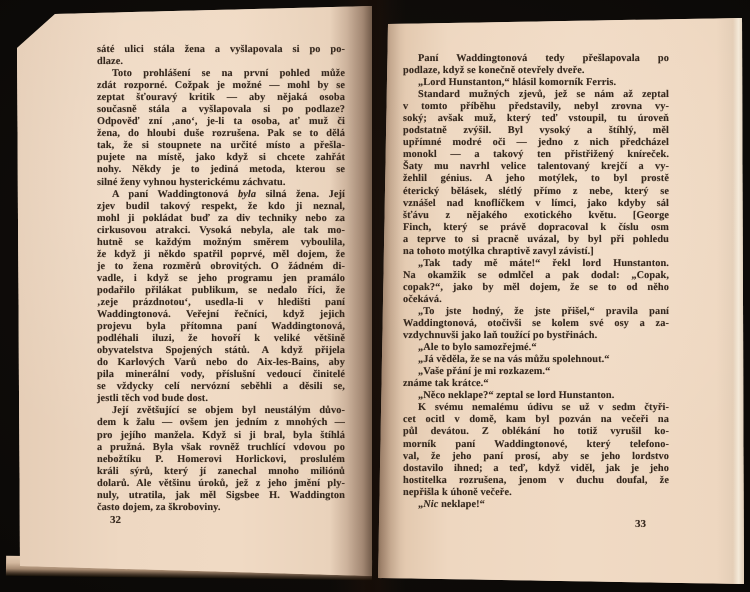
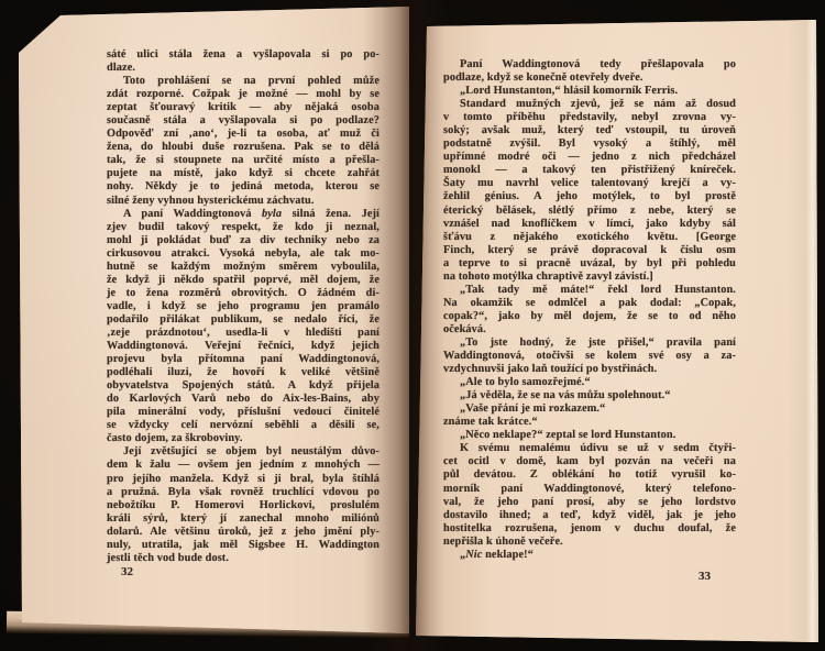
  sáté ulici stála žena a vyšlapovala si po
  dlaze.
  Toto prohlášení se na první pohled m
  zdát rozporné. Cožpak je možné — mohl by
  zeptat šťouravý kritik — aby nějaká os
  současně stála a vyšlapovala si po podla
  Odpověď zní ‚ano‘, je-li ta osoba, ať muž
  žena, do hloubi duše rozrušena. Pak se to
  tak, že si stoupnete na určité místo a pře
  pujete na místě, jako když si chcete zah
  nohy. Někdy je to jediná metoda, kterou
  silné ženy vyhnou hysterickému záchvatu.
  A paní Waddingtonová byla silná žena.
  zjev budil takový respekt, že kdo ji nez
  mohl ji pokládat buď za div techniky nebo
  cirkusovou atrakci. Vysoká nebyla, ale tak
  hutně se každým možným směrem vybou
  že když ji někdo spatřil poprvé, měl dojem,
  je to žena rozměrů obrovitých. O žádném
  vadle, i když se jeho programu jen pram
  podařilo přilákat publikum, se nedalo říci,
  ‚zeje prázdnotou‘, usedla-li v hledišti p
  Waddingtonová. Veřejní řečníci, když je
  projevu byla přítomna paní Waddington
  podléhali iluzi, že hovoří k veliké vět
  obyvatelstva Spojených států. A když při
  do Karlových Varů nebo do Aix-les-Bains,
  pila minerální vody, příslušní vedoucí čini
  se vždycky celí nervózní seběhli a děsili
- jestli těch vod bude dost.
+ často dojem, za škroboviny.
  Její zvětšující se objem byl neustálým dů
  dem k žalu — ovšem jen jedním z mnohých
  pro jejího manžela. Když si ji bral, byla št
  a pružná. Byla však rovněž truchlící vdovou
  nebožtíku P. Homerovi Horlickovi, proslu
  králi sýrů, který jí zanechal mnoho mili
  dolarů. Ale většinu úroků, jež z jeho jmění
  nuly, utratila, jak měl Sigsbee H. Wadding
- často dojem, za škroboviny.
+ jestli těch vod bude dost.
  32
  Paní Waddingtonová tedy přešlapovala po
  odlaze, když se konečně otevřely dveře.
  „Lord Hunstanton,“ hlásil komorník Ferris.
- Standard mužných zjevů, jež se nám až zeptal
+ Standard mužných zjevů, jež se nám až dosud
  tomto příběhu představily, nebyl zrovna vy-
  oký; avšak muž, který teď vstoupil, tu úroveň
  odstatně zvýšil. Byl vysoký a štíhlý, měl
  přímné modré oči — jedno z nich předcházel
  monokl — a takový ten přistřižený kníreček.
  aty mu navrhl velice talentovaný krejčí a vy-
  ehlil génius. A jeho motýlek, to byl prostě
  terický bělásek, slétlý přímo z nebe, který se
  znášel nad knoflíčkem v límci, jako kdyby sál
  ťávu z nějakého exotického květu. [George
  Finch, který se právě dopracoval k číslu osm
  teprve to si pracně uvázal, by byl při pohledu
  a tohoto motýlka chraptivě zavyl závistí.]
  „Tak tady mě máte!“ řekl lord Hunstanton.
  Na okamžik se odmlčel a pak dodal: „Copak,
  opak?“, jako by měl dojem, že se to od něho
  čekává.
  „To jste hodný, že jste přišel,“ pravila paní
  Waddingtonová, otočivši se kolem své osy a za-
  zdychnuvši jako laň toužící po bystřinách.
  „Ale to bylo samozřejmé.“
  „Já věděla, že se na vás můžu spolehnout.“
  „Vaše přání je mi rozkazem.“
  náme tak krátce.“
  „Něco neklape?“ zeptal se lord Hunstanton.
  K svému nemalému údivu se už v sedm čtyři-
  et ocitl v domě, kam byl pozván na večeři na
  ůl devátou. Z oblékání ho totiž vyrušil ko-
  morník paní Waddingtonové, který telefono-
  al, že jeho paní prosí, aby se jeho lordstvo
  ostavilo ihned; a teď, když viděl, jak je jeho
  ostitelka rozrušena, jenom v duchu doufal, že
  epřišla k úhoně večeře.
  „Nic neklape!“
  33
